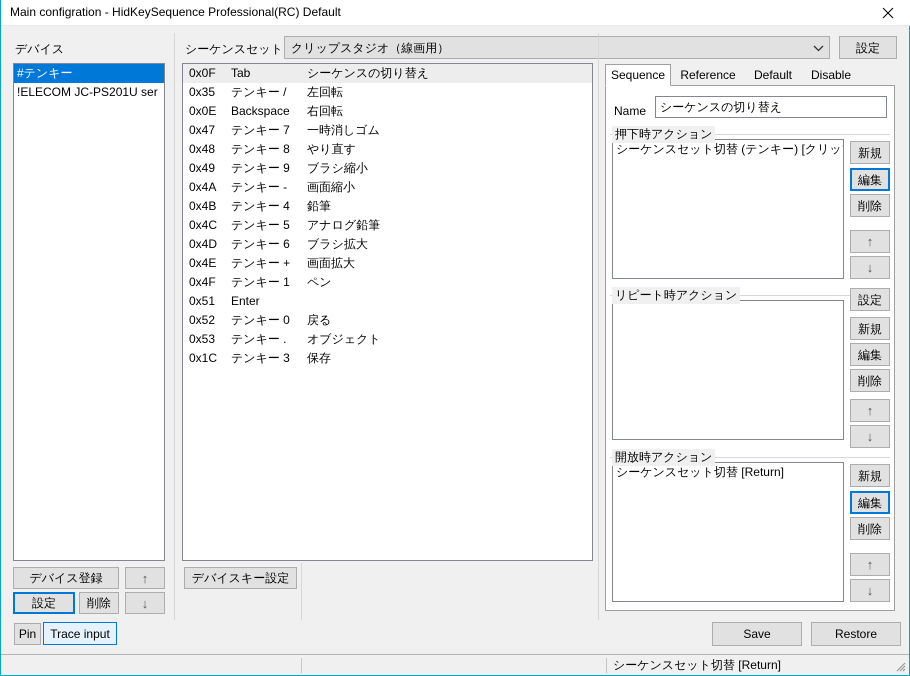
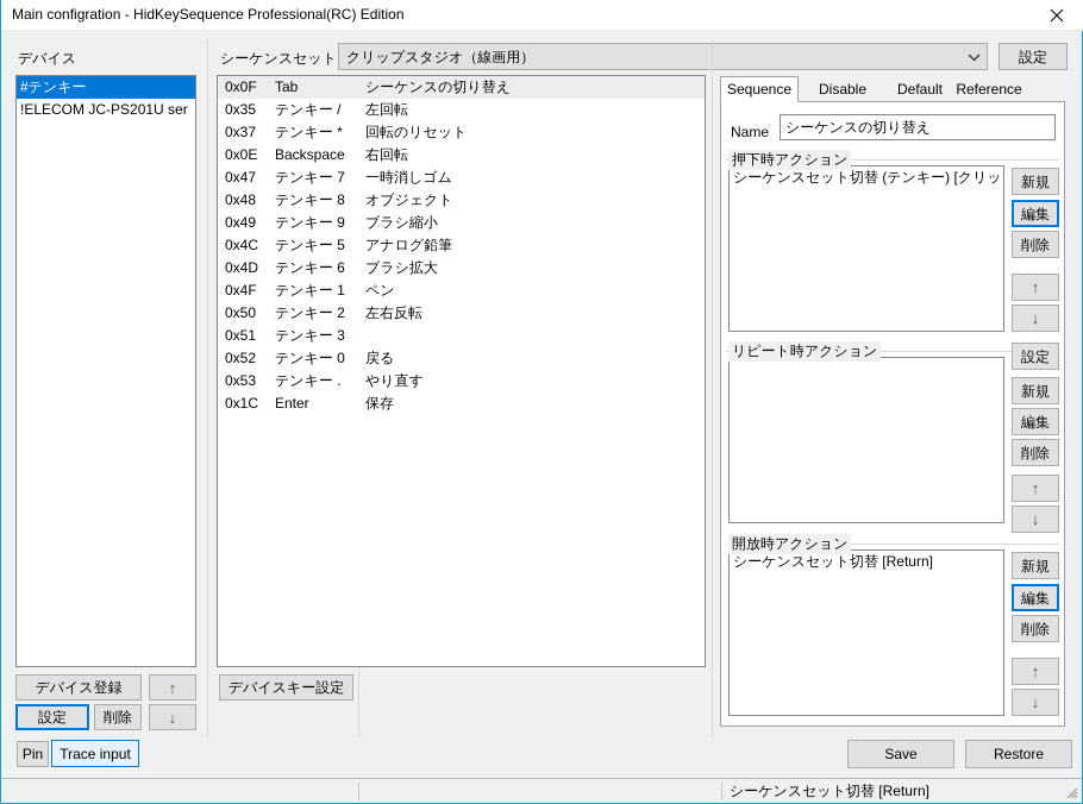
- Main configration - HidKeySequence Professional(RC) Default
+ Main configration - HidKeySequence Professional(RC) Edition
  デバイス
  #テンキー
  !ELECOM JC-PS201U ser
  デバイス登録
  ↑
  設定
  削除
  ↓
  シーケンスセット
  クリップスタジオ（線画用）
  設定
  0x0F
  Tab
  シーケンスの切り替え
  0x35
  テンキー /
  左回転
+ 0x37
+ テンキー *
+ 回転のリセット
  0x0E
  Backspace
  右回転
  0x47
  テンキー 7
  一時消しゴム
  0x48
  テンキー 8
- やり直す
+ オブジェクト
  0x49
  テンキー 9
  ブラシ縮小
- 0x4A
- テンキー -
- 画面縮小
- 0x4B
- テンキー 4
- 鉛筆
  0x4C
  テンキー 5
  アナログ鉛筆
  0x4D
  テンキー 6
  ブラシ拡大
- 0x4E
- テンキー +
- 画面拡大
  0x4F
  テンキー 1
  ペン
+ 0x50
+ テンキー 2
+ 左右反転
  0x51
- Enter
+ テンキー 3
  0x52
  テンキー 0
  戻る
  0x53
  テンキー .
- オブジェクト
+ やり直す
  0x1C
- テンキー 3
+ Enter
  保存
  デバイスキー設定
  Sequence
- Reference
+ Disable
  Default
- Disable
+ Reference
  Name
  シーケンスの切り替え
  押下時アクション
  シーケンスセット切替 (テンキー) [クリッ
  新規
  編集
  削除
  ↑
  ↓
  リピート時アクション
  設定
  新規
  編集
  削除
  ↑
  ↓
  開放時アクション
  シーケンスセット切替 [Return]
  新規
  編集
  削除
  ↑
  ↓
  Pin
  Trace input
  Save
  Restore
  シーケンスセット切替 [Return]
